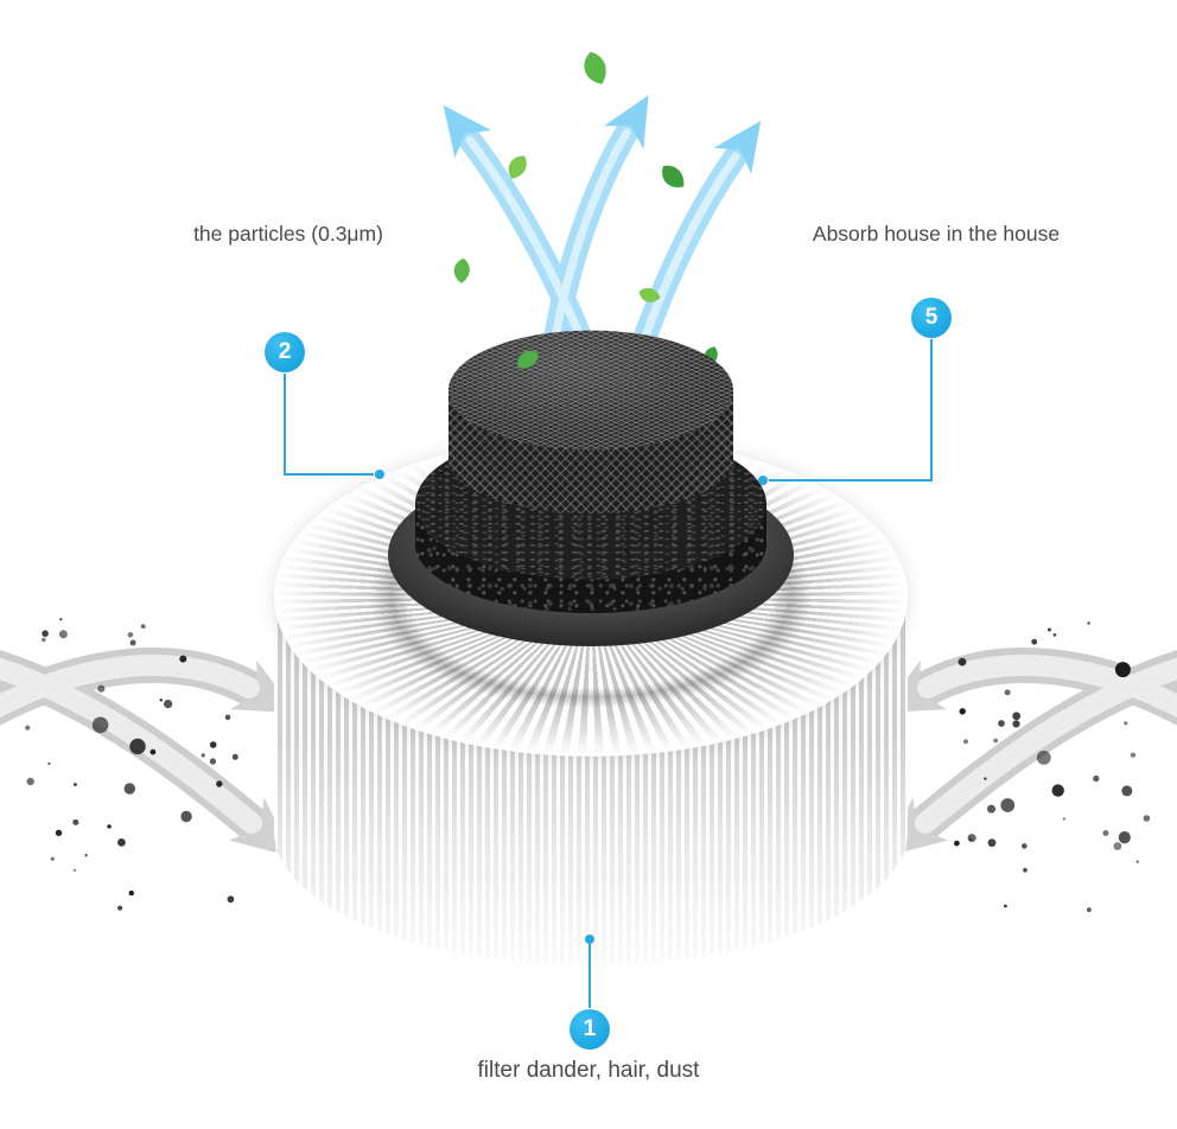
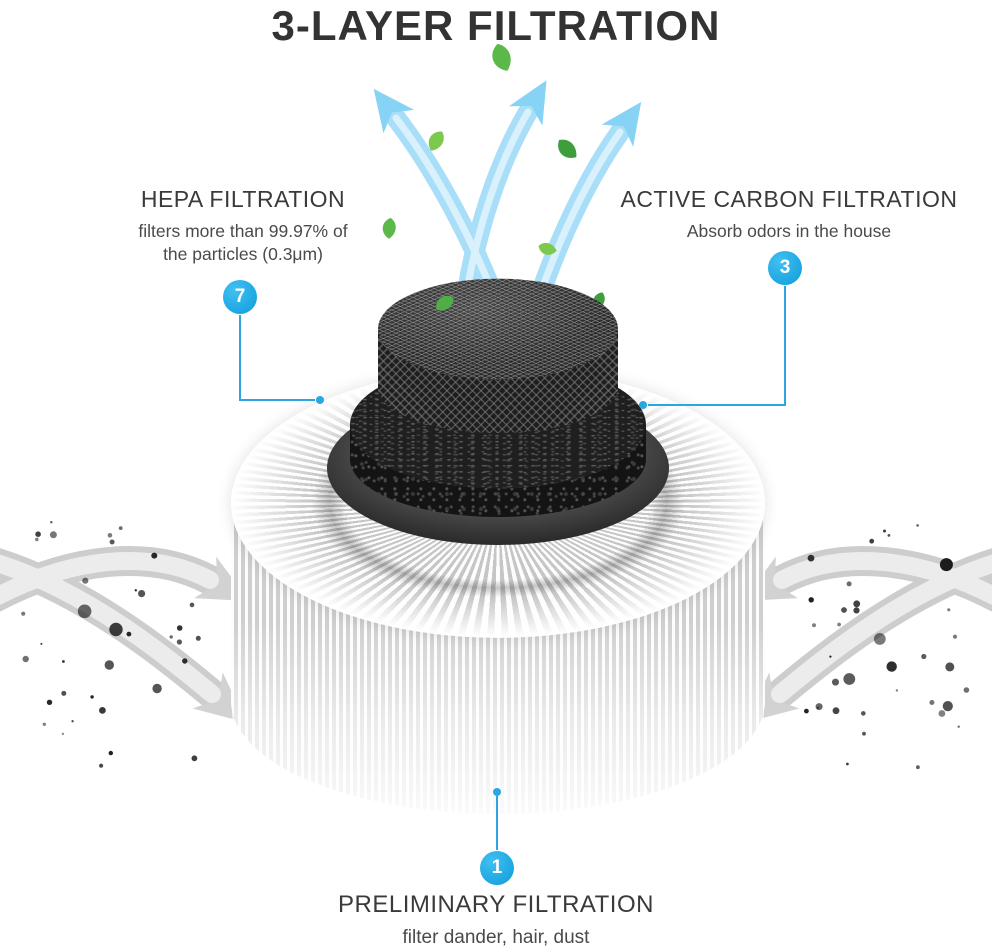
+ 3-LAYER FILTRATION
+ HEPA FILTRATION
+ filters more than 99.97% of
  the particles (0.3μm)
- 2
+ 7
+ ACTIVE CARBON FILTRATION
- Absorb house in the house
+ Absorb odors in the house
- 5
+ 3
  1
+ PRELIMINARY FILTRATION
  filter dander, hair, dust
